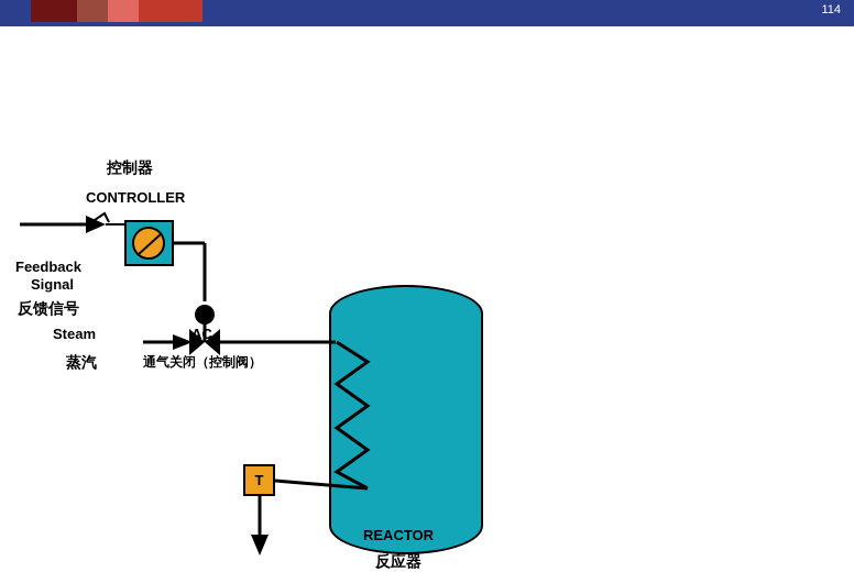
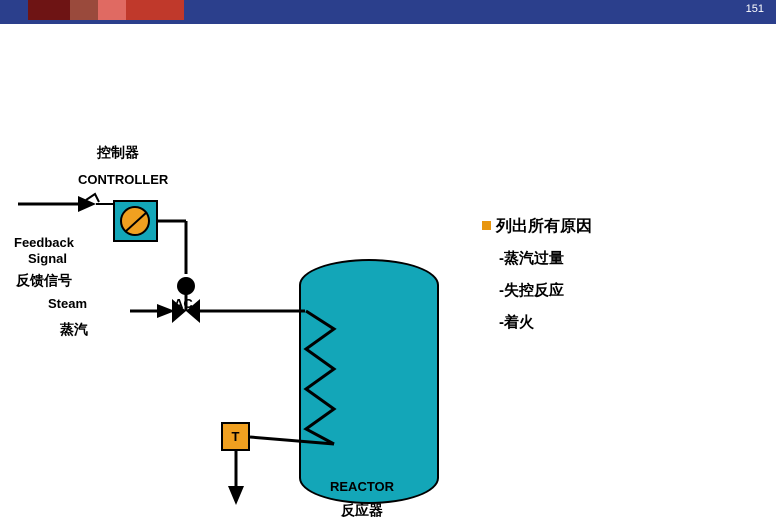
- 114
+ 151
  T
  控制器
  CONTROLLER
  Feedback
  Signal
  反馈信号
  Steam
  蒸汽
  AC
- 通气关闭（控制阀）
  REACTOR
  反应器
+ 列出所有原因
+ -蒸汽过量
+ -失控反应
+ -着火
